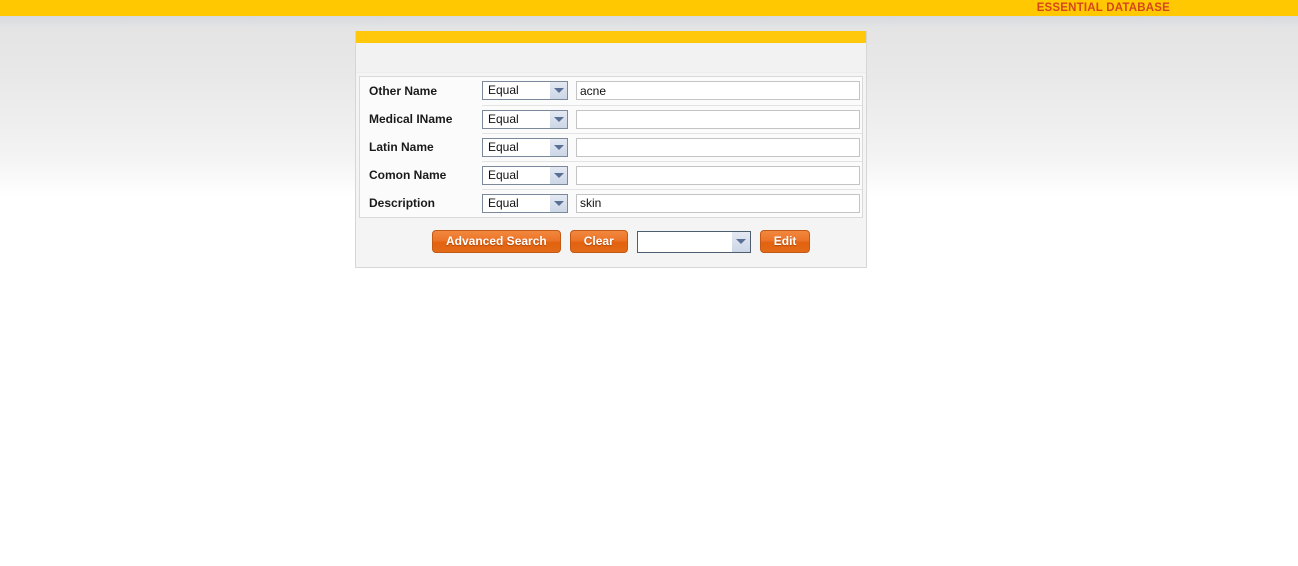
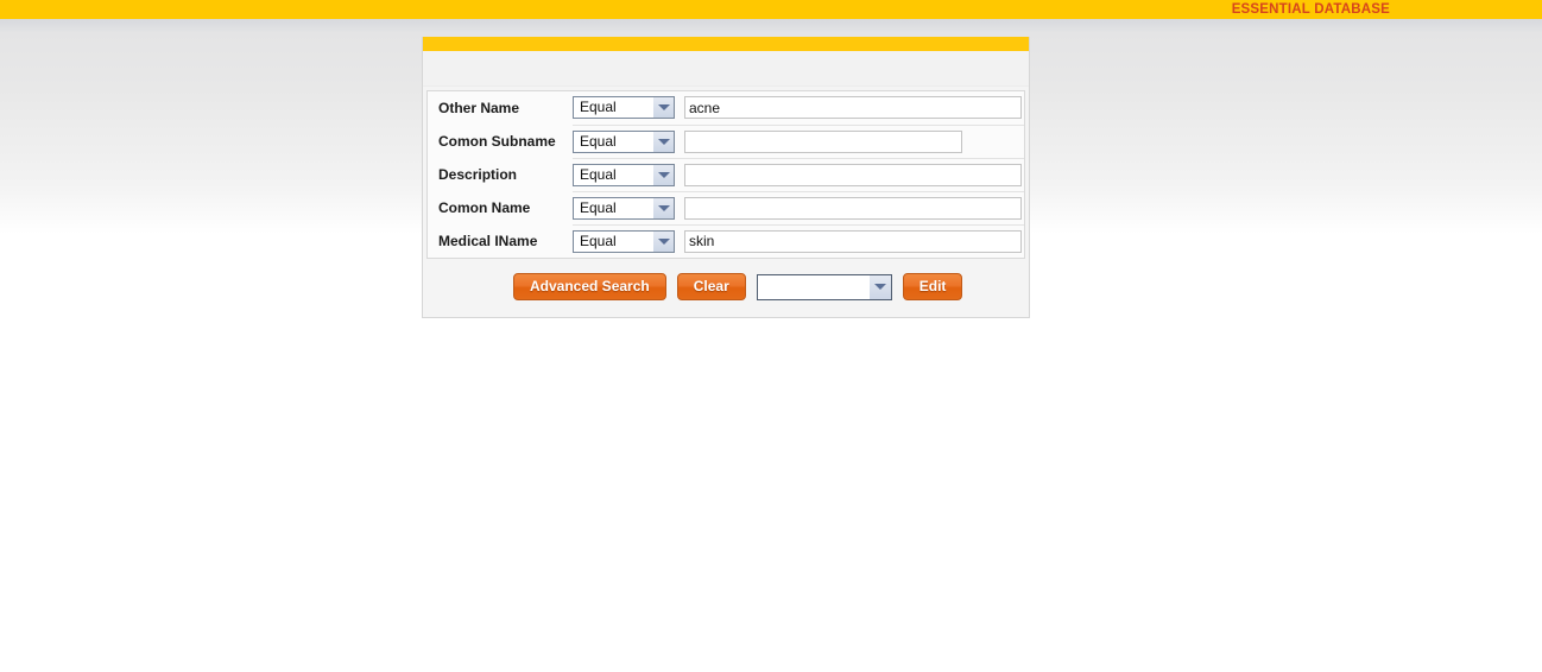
  ESSENTIAL DATABASE
  Other Name	Equal	acne
+ Comon Subname	Equal
- Medical IName	Equal
+ Description	Equal
- Latin Name	Equal
  Comon Name	Equal
- Description	Equal	skin
+ Medical IName	Equal	skin
  Advanced Search
  Clear
  Edit
